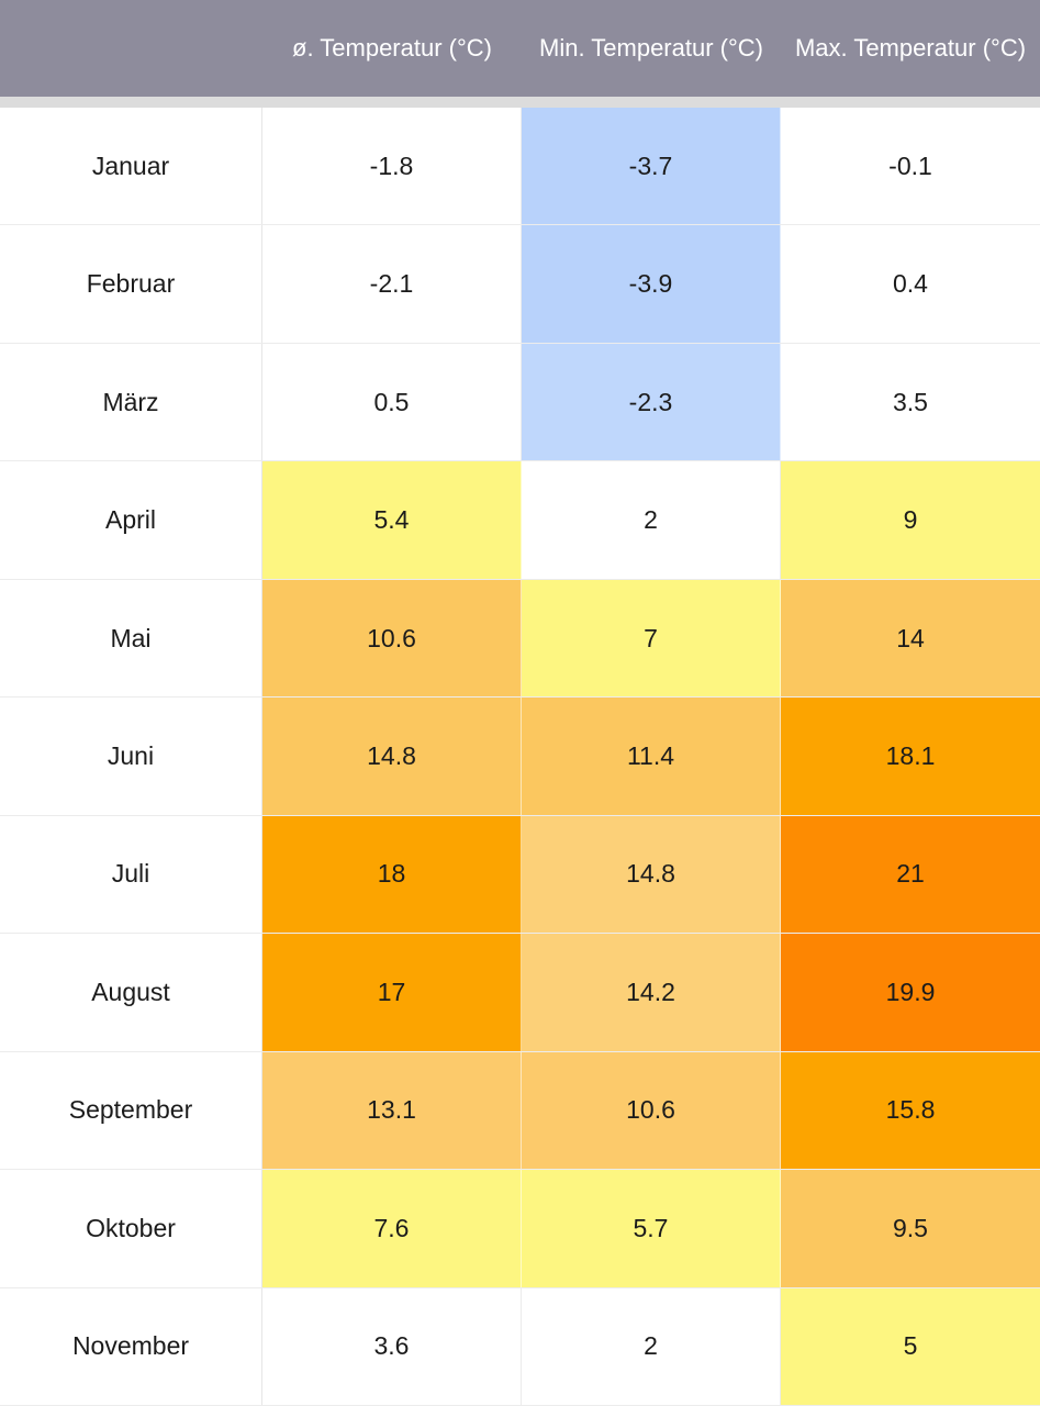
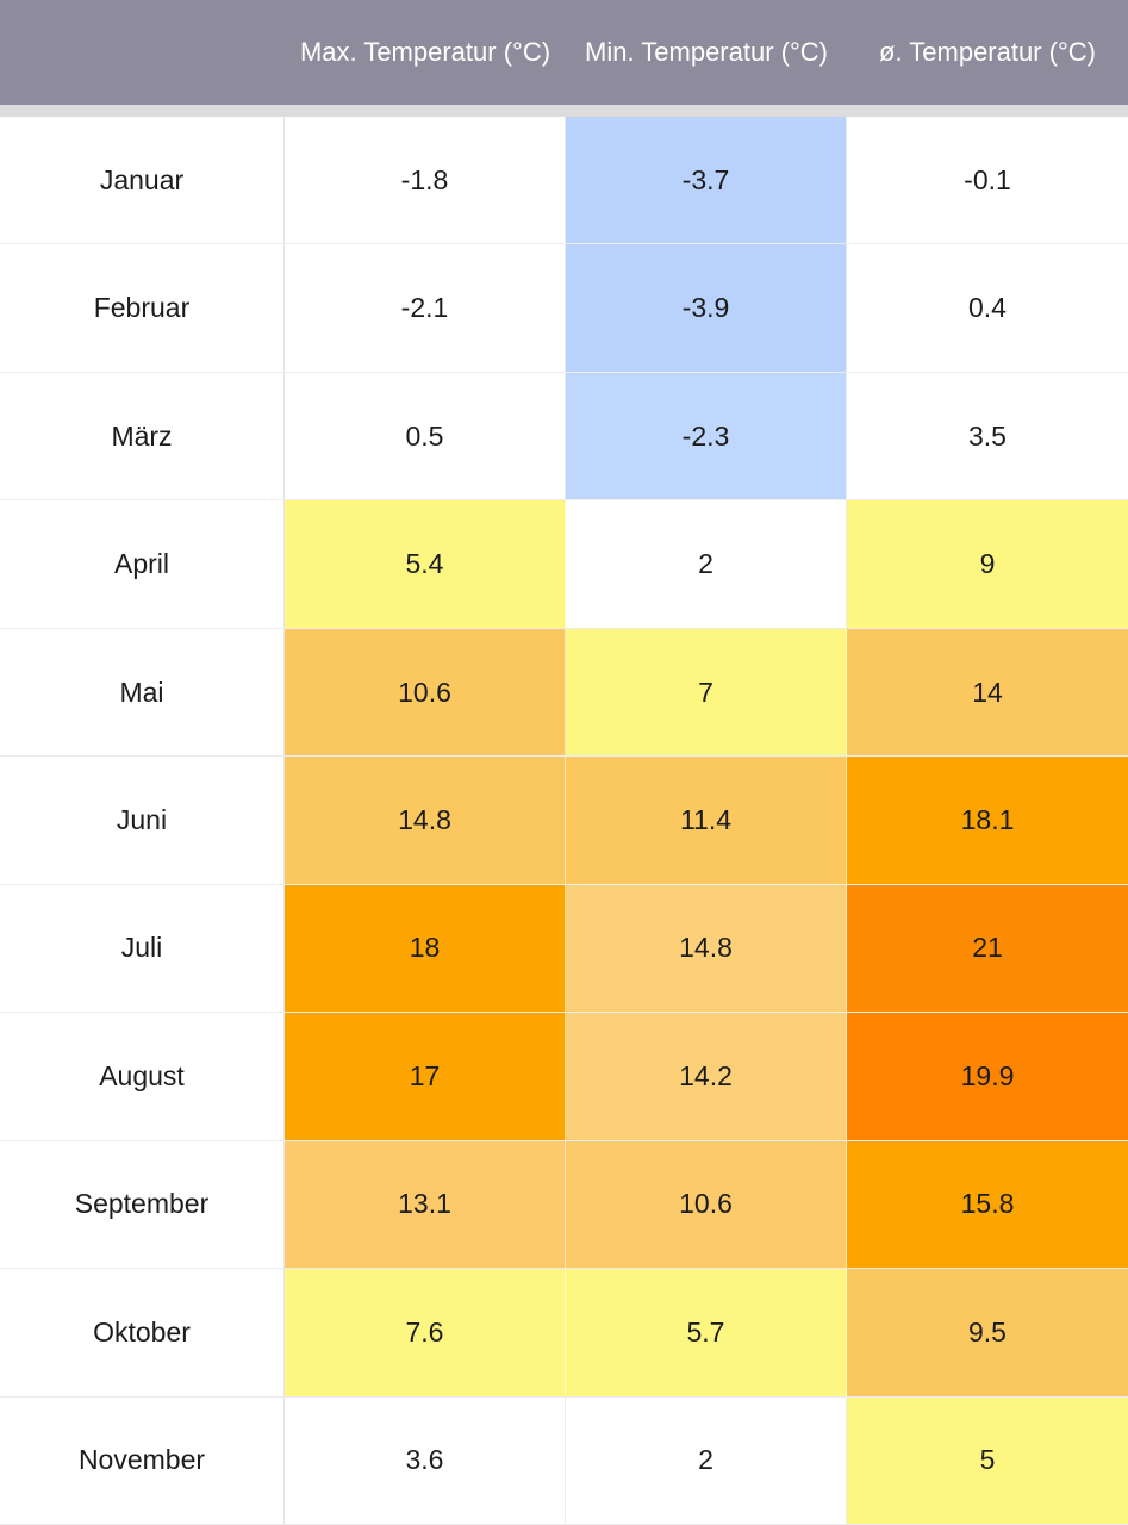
- ø. Temperatur (°C)
+ Max. Temperatur (°C)
  Min. Temperatur (°C)
- Max. Temperatur (°C)
+ ø. Temperatur (°C)
  Januar
  -1.8
  -3.7
  -0.1
  Februar
  -2.1
  -3.9
  0.4
  März
  0.5
  -2.3
  3.5
  April
  5.4
  2
  9
  Mai
  10.6
  7
  14
  Juni
  14.8
  11.4
  18.1
  Juli
  18
  14.8
  21
  August
  17
  14.2
  19.9
  September
  13.1
  10.6
  15.8
  Oktober
  7.6
  5.7
  9.5
  November
  3.6
  2
  5
